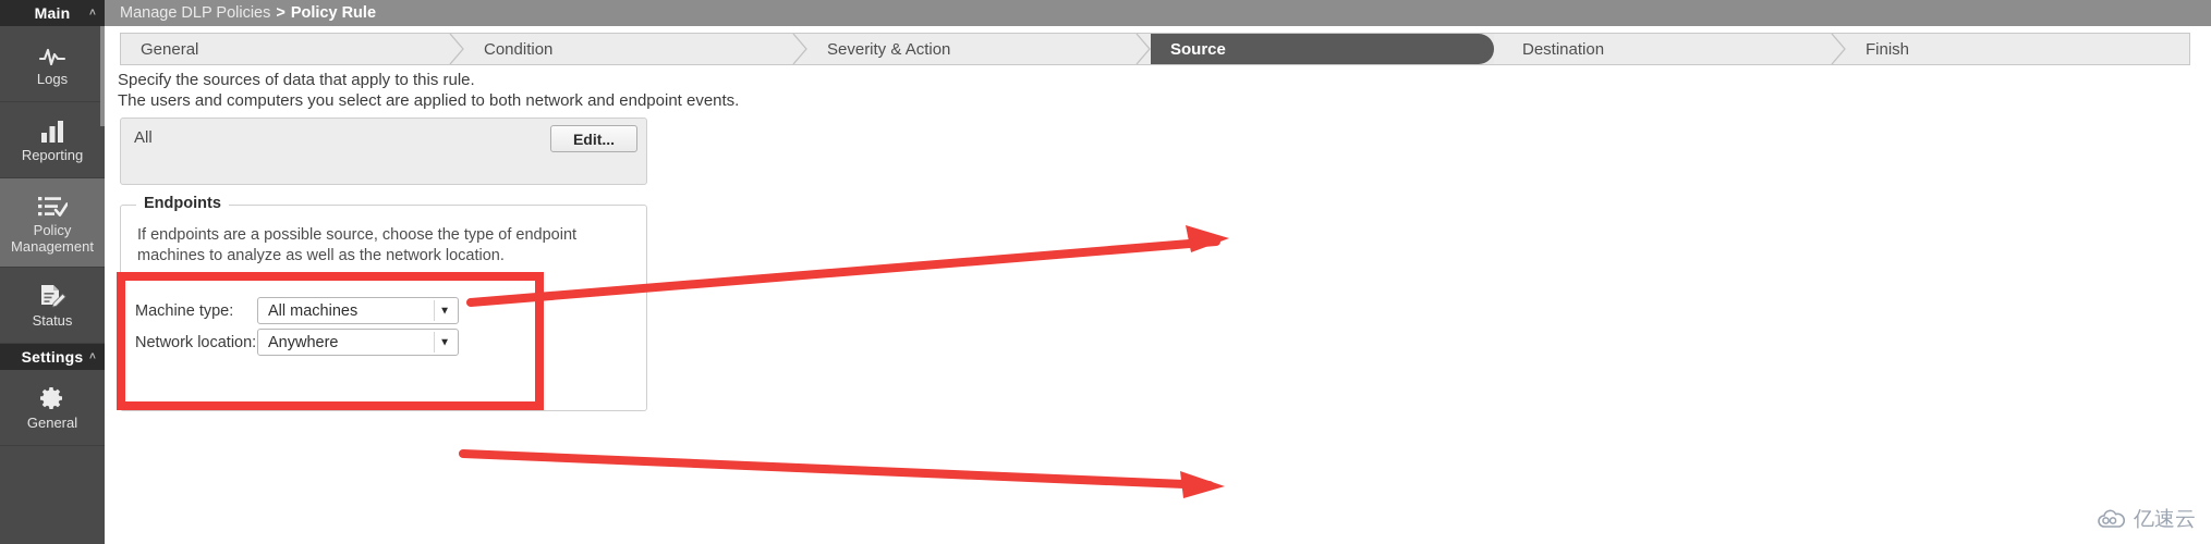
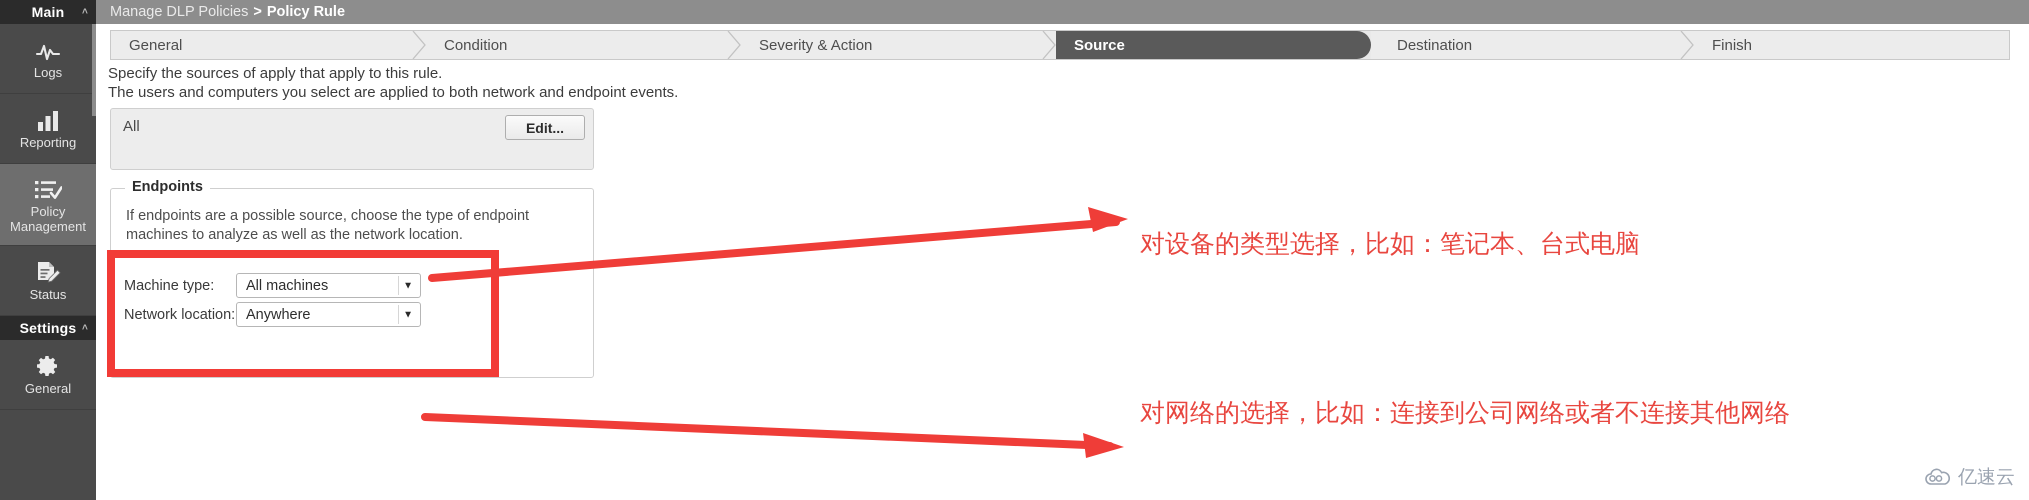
  Main
  ˄
  Logs
  Reporting
  Policy Management
  Status
  Settings
  ˄
  General
  Manage DLP Policies
  >
  Policy Rule
  General
  Condition
  Severity & Action
  Source
  Destination
  Finish
- Specify the sources of data that apply to this rule.
+ Specify the sources of apply that apply to this rule.
  The users and computers you select are applied to both network and endpoint events.
  All
  Edit...
  Endpoints
  If endpoints are a possible source, choose the type of endpoint machines to analyze as well as the network location.
  Machine type:
  All machines
  ▼
  Network location:
  Anywhere
  ▼
+ 对设备的类型选择，比如：笔记本、台式电脑
+ 对网络的选择，比如：连接到公司网络或者不连接其他网络
  亿速云
